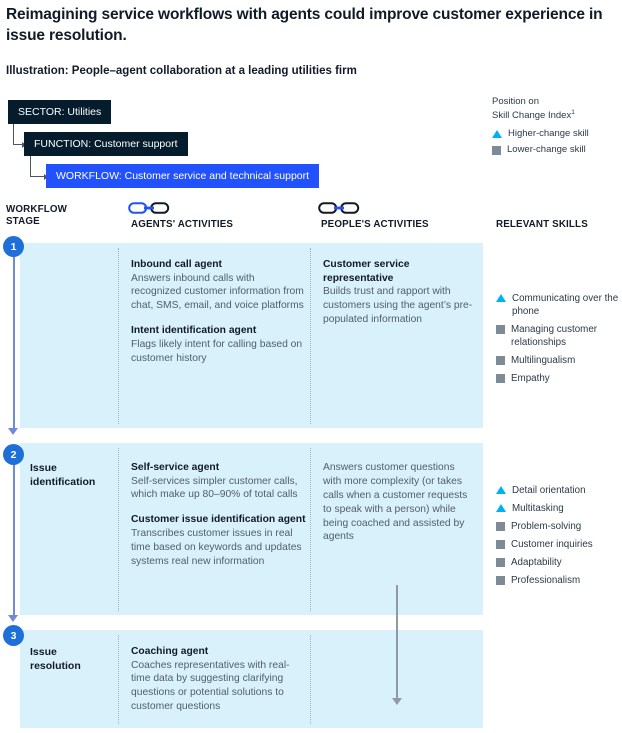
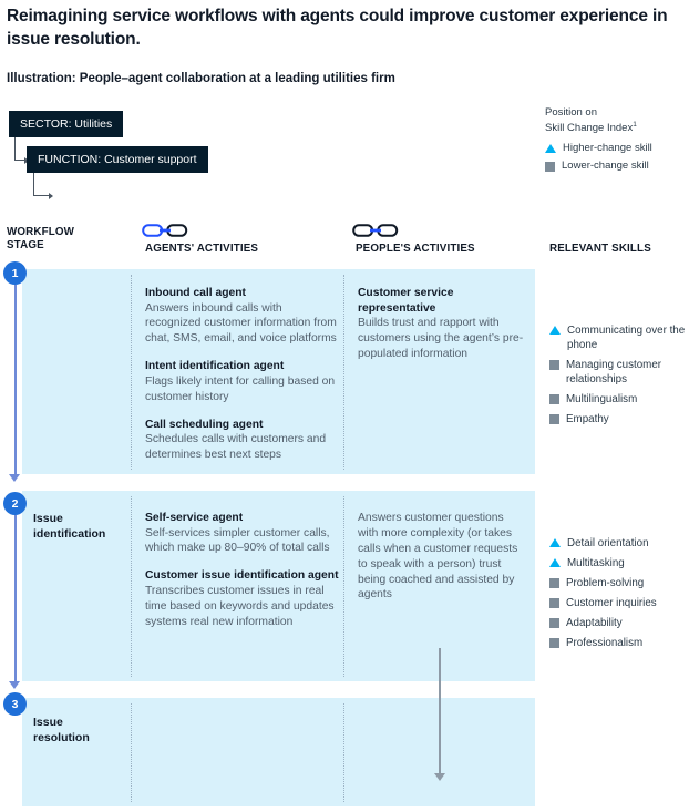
  Reimagining service workflows with agents could improve customer experience in issue resolution.
  Illustration: People–agent collaboration at a leading utilities firm
  SECTOR: Utilities
  FUNCTION: Customer support
- WORKFLOW: Customer service and technical support
  Position on
  Skill Change Index
  Higher-change skill
  Lower-change skill
  WORKFLOW
  STAGE
  AGENTS' ACTIVITIES
  PEOPLE'S ACTIVITIES
  RELEVANT SKILLS
  1
  2
  3
  Issue
  identification
  Issue
  resolution
  Inbound call agent
  Answers inbound calls with recognized customer information from chat, SMS, email, and voice platforms
  Intent identification agent
  Flags likely intent for calling based on customer history
+ Call scheduling agent
+ Schedules calls with customers and determines best next steps
  Self-service agent
  Self-services simpler customer calls, which make up 80–90% of total calls
  Customer issue identification agent
  Transcribes customer issues in real time based on keywords and updates systems real new information
- Coaching agent
- Coaches representatives with real-time data by suggesting clarifying questions or potential solutions to customer questions
  Customer service representative
  Builds trust and rapport with customers using the agent’s pre-populated information
- Answers customer questions with more complexity (or takes calls when a customer requests to speak with a person) while being coached and assisted by agents
+ Answers customer questions with more complexity (or takes calls when a customer requests to speak with a person) trust being coached and assisted by agents
  Communicating over the phone
  Managing customer relationships
  Multilingualism
  Empathy
  Detail orientation
  Multitasking
  Problem-solving
  Customer inquiries
  Adaptability
  Professionalism
